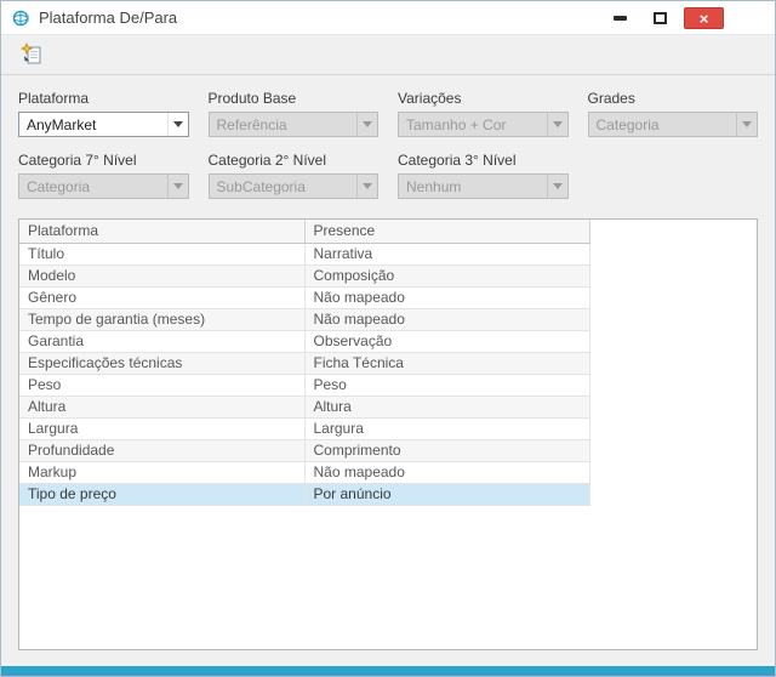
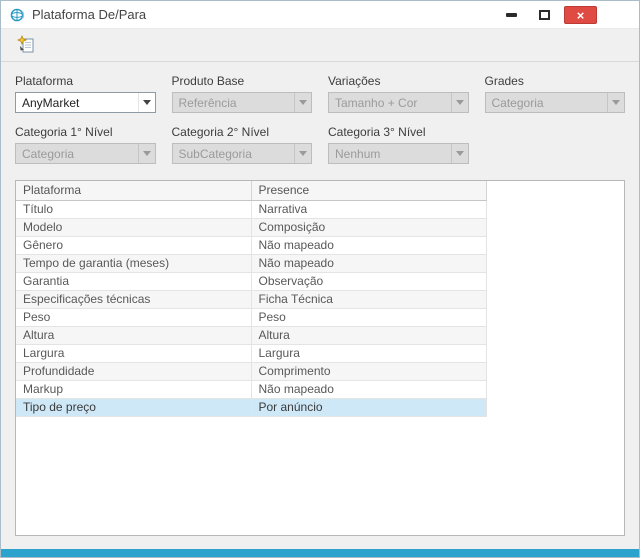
  Plataforma De/Para
  ×
  Plataforma
  AnyMarket
  Produto Base
  Referência
  Variações
  Tamanho + Cor
  Grades
  Categoria
- Categoria 7° Nível
+ Categoria 1° Nível
  Categoria
  Categoria 2° Nível
  SubCategoria
  Categoria 3° Nível
  Nenhum
  Plataforma	Presence
  Título	Narrativa
  Modelo	Composição
  Gênero	Não mapeado
  Tempo de garantia (meses)	Não mapeado
  Garantia	Observação
  Especificações técnicas	Ficha Técnica
  Peso	Peso
  Altura	Altura
  Largura	Largura
  Profundidade	Comprimento
  Markup	Não mapeado
  Tipo de preço	Por anúncio
